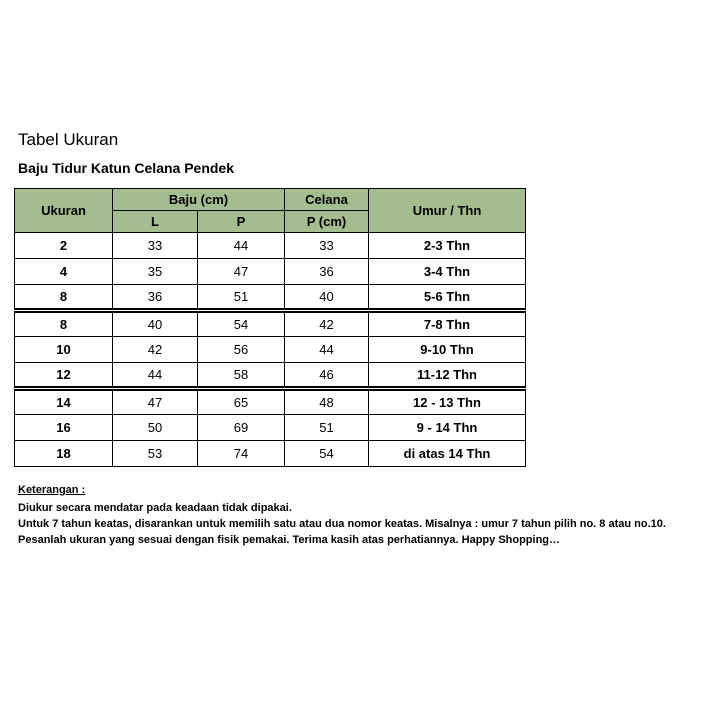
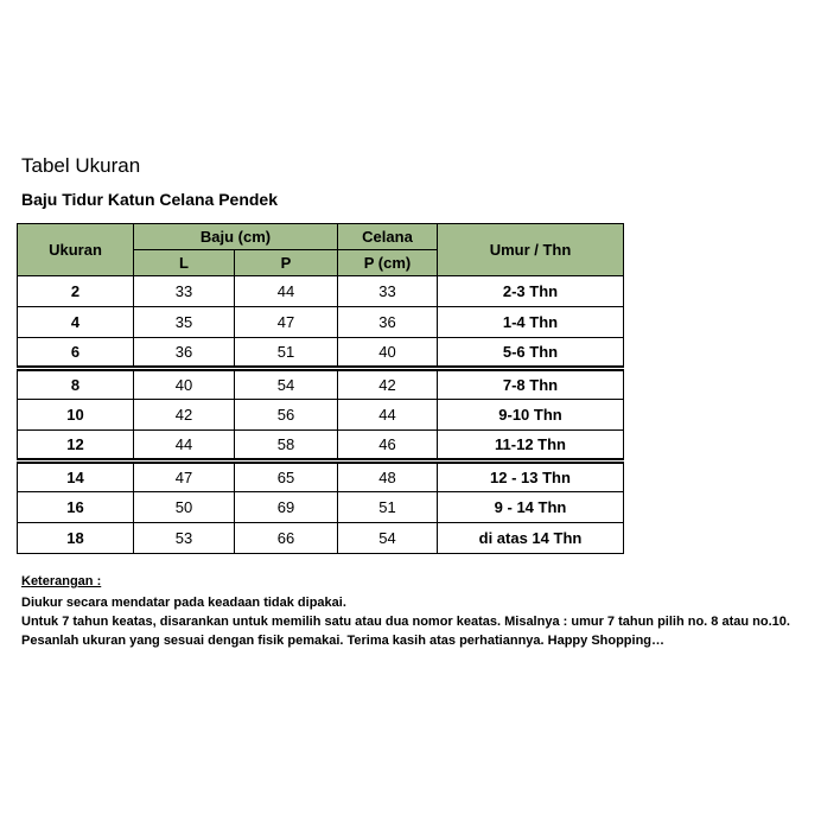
  Tabel Ukuran
  Baju Tidur Katun Celana Pendek
  Ukuran	Baju (cm)	Celana	Umur / Thn
  L	P	P (cm)
  2	33	44	33	2-3 Thn
- 4	35	47	36	3-4 Thn
+ 4	35	47	36	1-4 Thn
- 8	36	51	40	5-6 Thn
+ 6	36	51	40	5-6 Thn
  8	40	54	42	7-8 Thn
  10	42	56	44	9-10 Thn
  12	44	58	46	11-12 Thn
  14	47	65	48	12 - 13 Thn
  16	50	69	51	9 - 14 Thn
- 18	53	74	54	di atas 14 Thn
+ 18	53	66	54	di atas 14 Thn
  Keterangan :
  Diukur secara mendatar pada keadaan tidak dipakai.
  Untuk 7 tahun keatas, disarankan untuk memilih satu atau dua nomor keatas. Misalnya : umur 7 tahun pilih no. 8 atau no.10.
  Pesanlah ukuran yang sesuai dengan fisik pemakai. Terima kasih atas perhatiannya. Happy Shopping…
